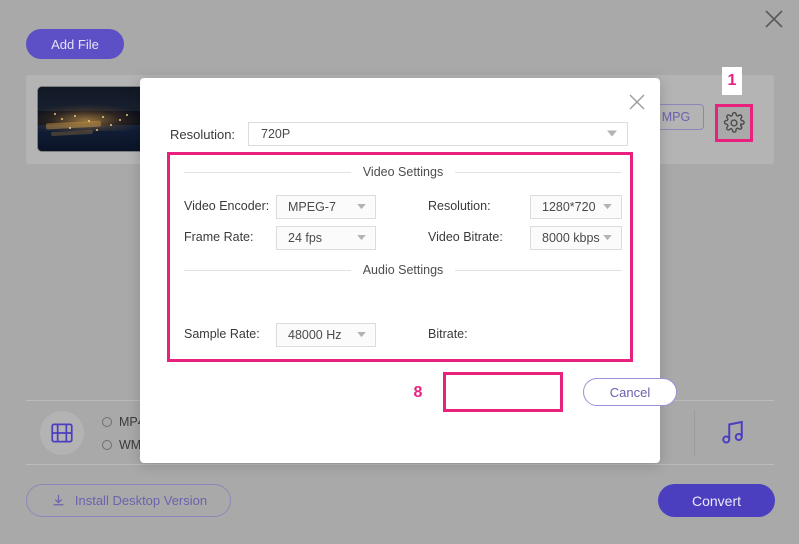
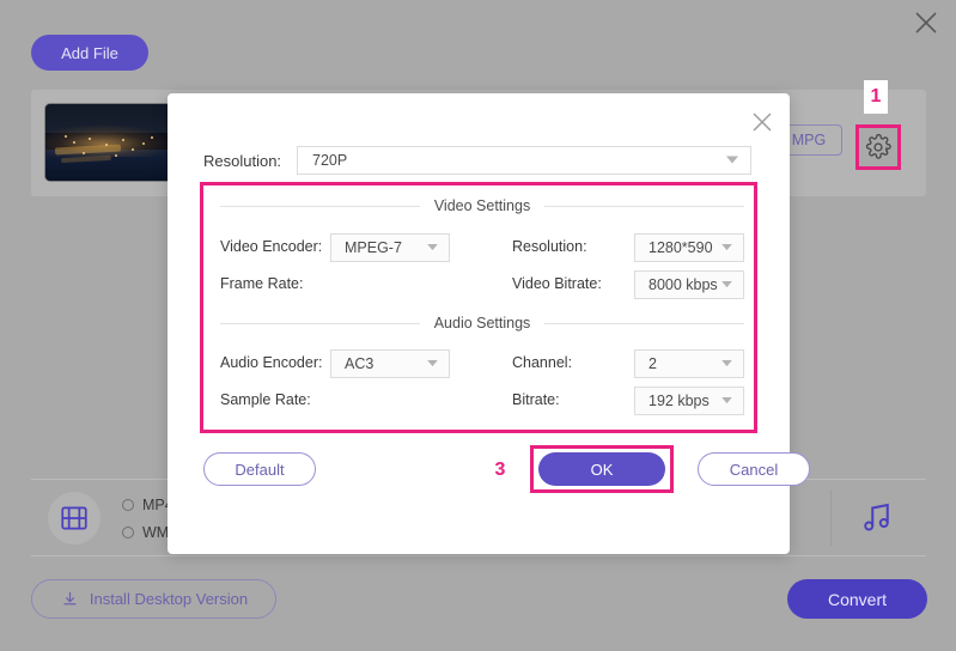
  Add File
  MPG
  1
  Install Desktop Version
  Convert
  Resolution:
  720P
  Video Settings
  Video Encoder:
  MPEG-7
  Resolution:
- 1280*720
+ 1280*590
  Frame Rate:
- 24 fps
  Video Bitrate:
  8000 kbps
  Audio Settings
+ Audio Encoder:
+ AC3
+ Channel:
+ 2
  Sample Rate:
- 48000 Hz
  Bitrate:
+ 192 kbps
+ Default
- 8
+ 3
+ OK
  Cancel
